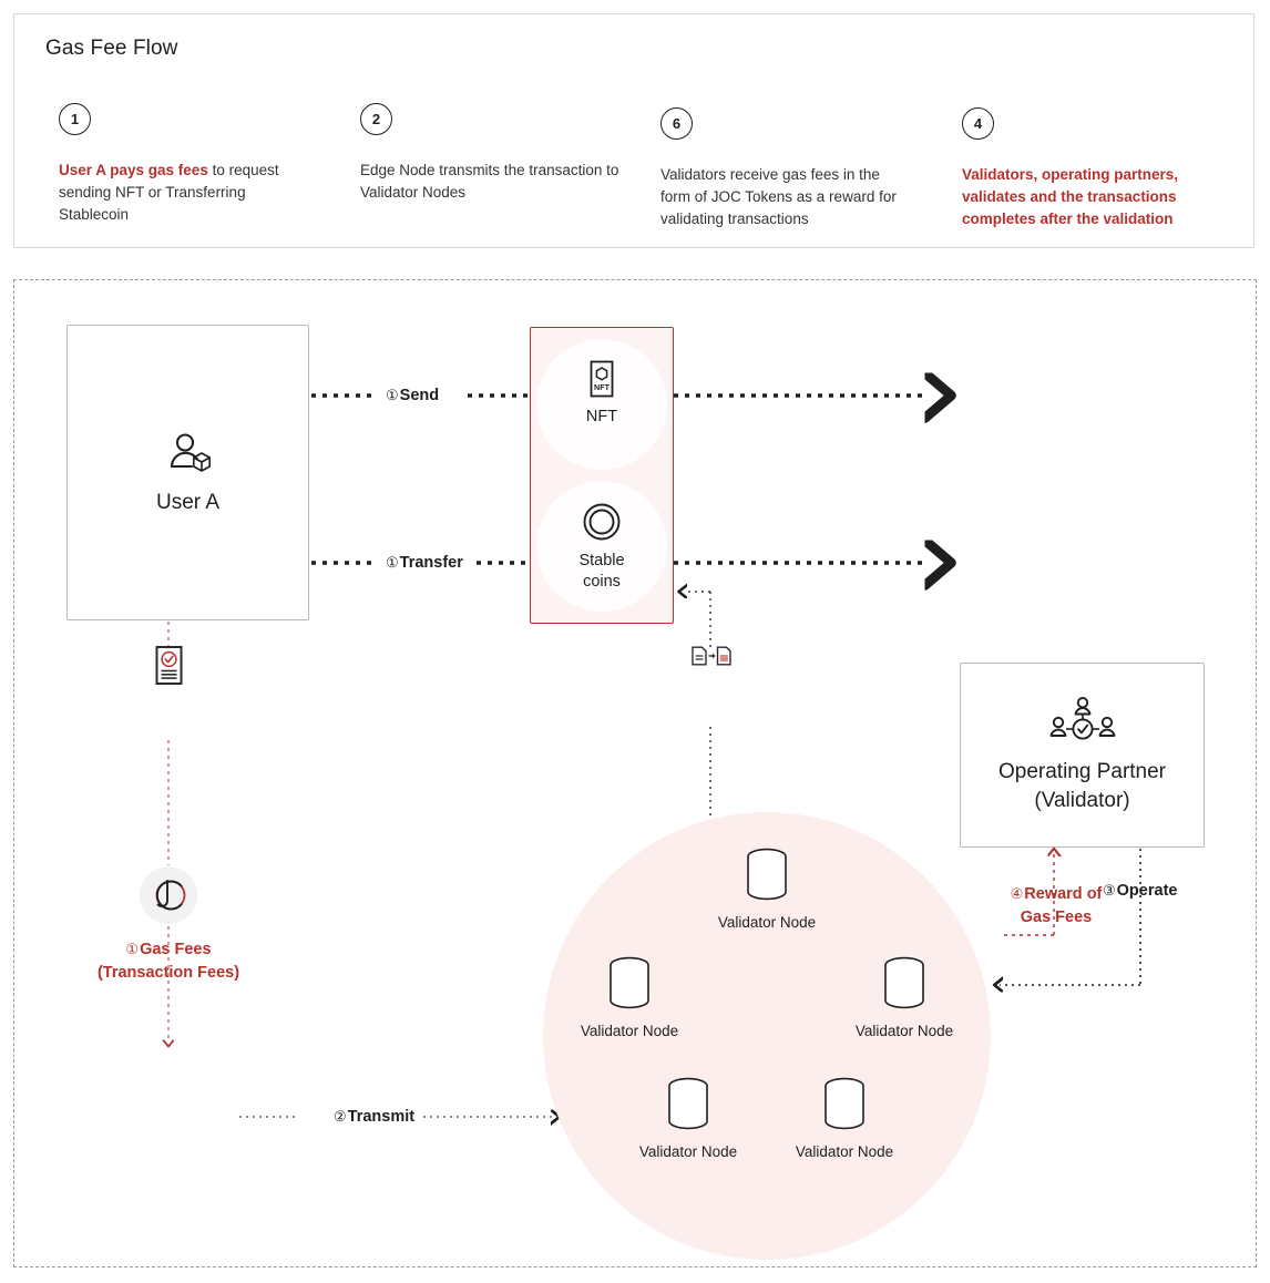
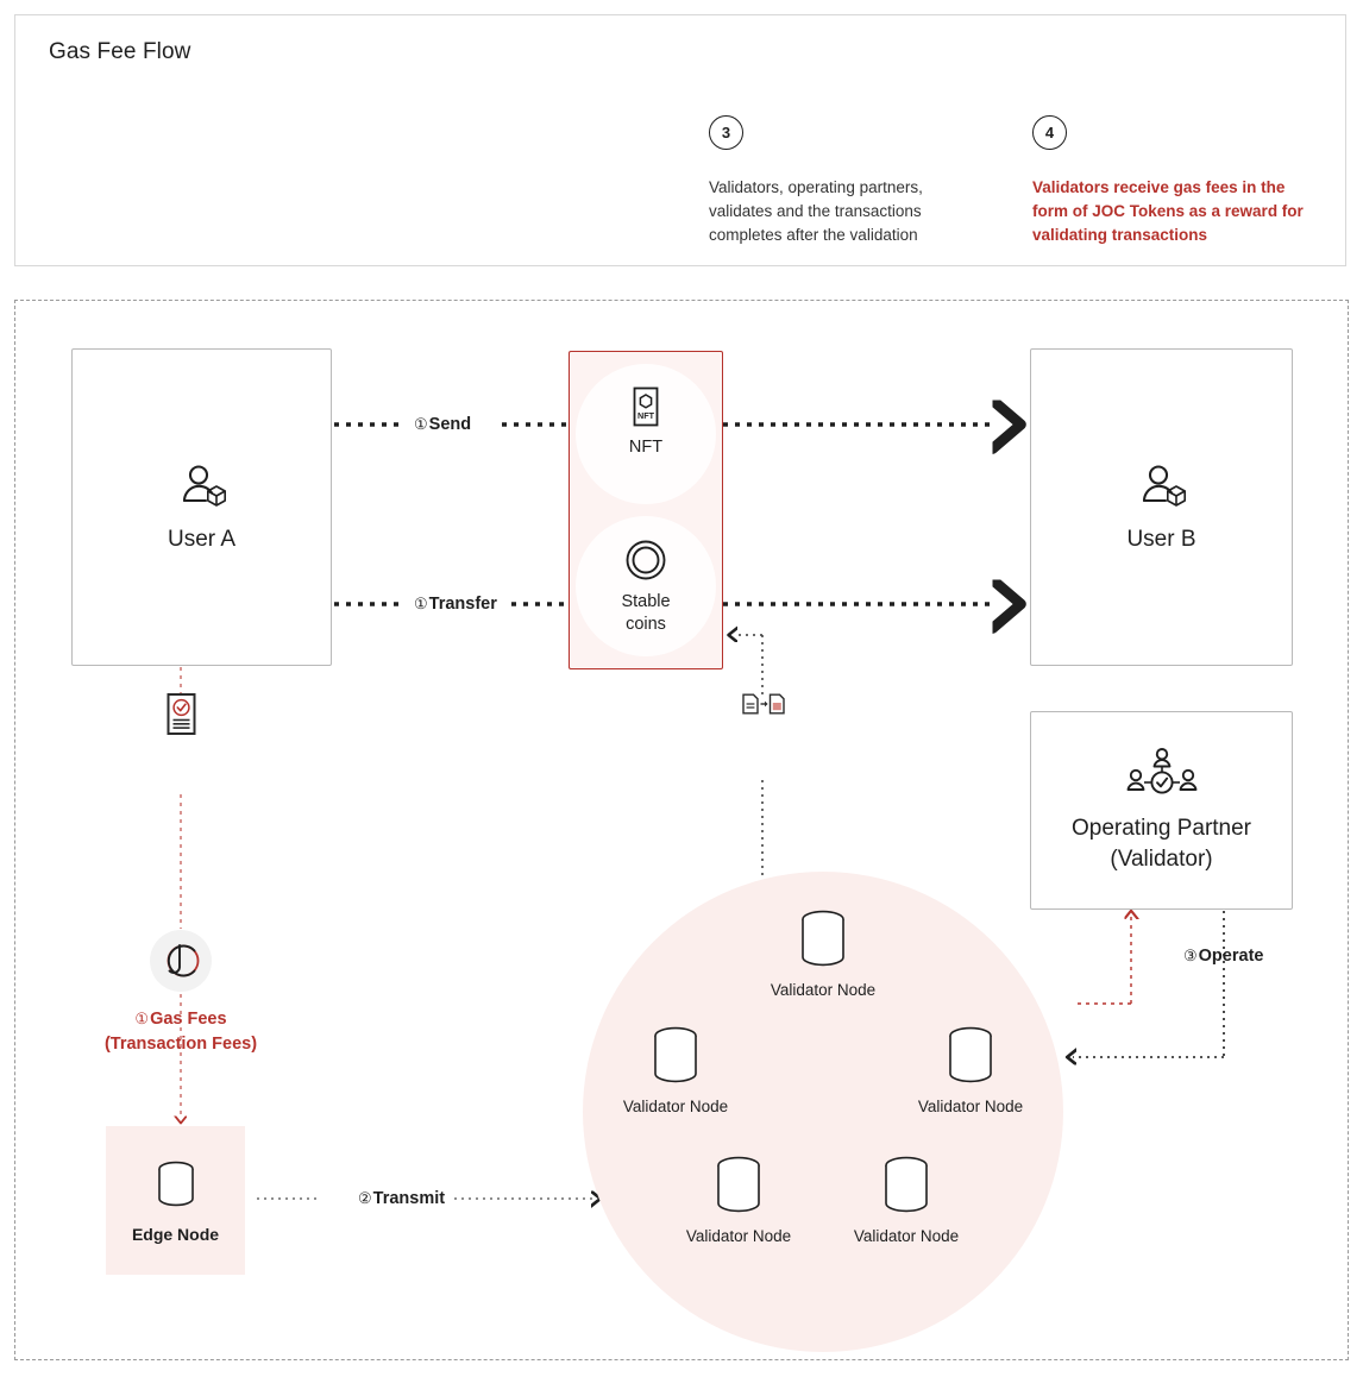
  Gas Fee Flow
- 1
- User A pays gas fees to request sending NFT or Transferring Stablecoin
- 2
- Edge Node transmits the transaction to Validator Nodes
- 6
+ 3
- Validators receive gas fees in the form of JOC Tokens as a reward for validating transactions
+ Validators, operating partners, validates and the transactions completes after the validation
  4
- Validators, operating partners, validates and the transactions completes after the validation
+ Validators receive gas fees in the form of JOC Tokens as a reward for validating transactions
  User A
+ User B
  NFT
  NFT
  Stable
  coins
  ①Send
  ①Transfer
  ①Gas Fees
  (Transaction Fees)
+ Edge Node
  ②Transmit
  Operating Partner
  (Validator)
- ④Reward of
- Gas Fees
  ③Operate
  Validator Node
  Validator Node
  Validator Node
  Validator Node
  Validator Node
